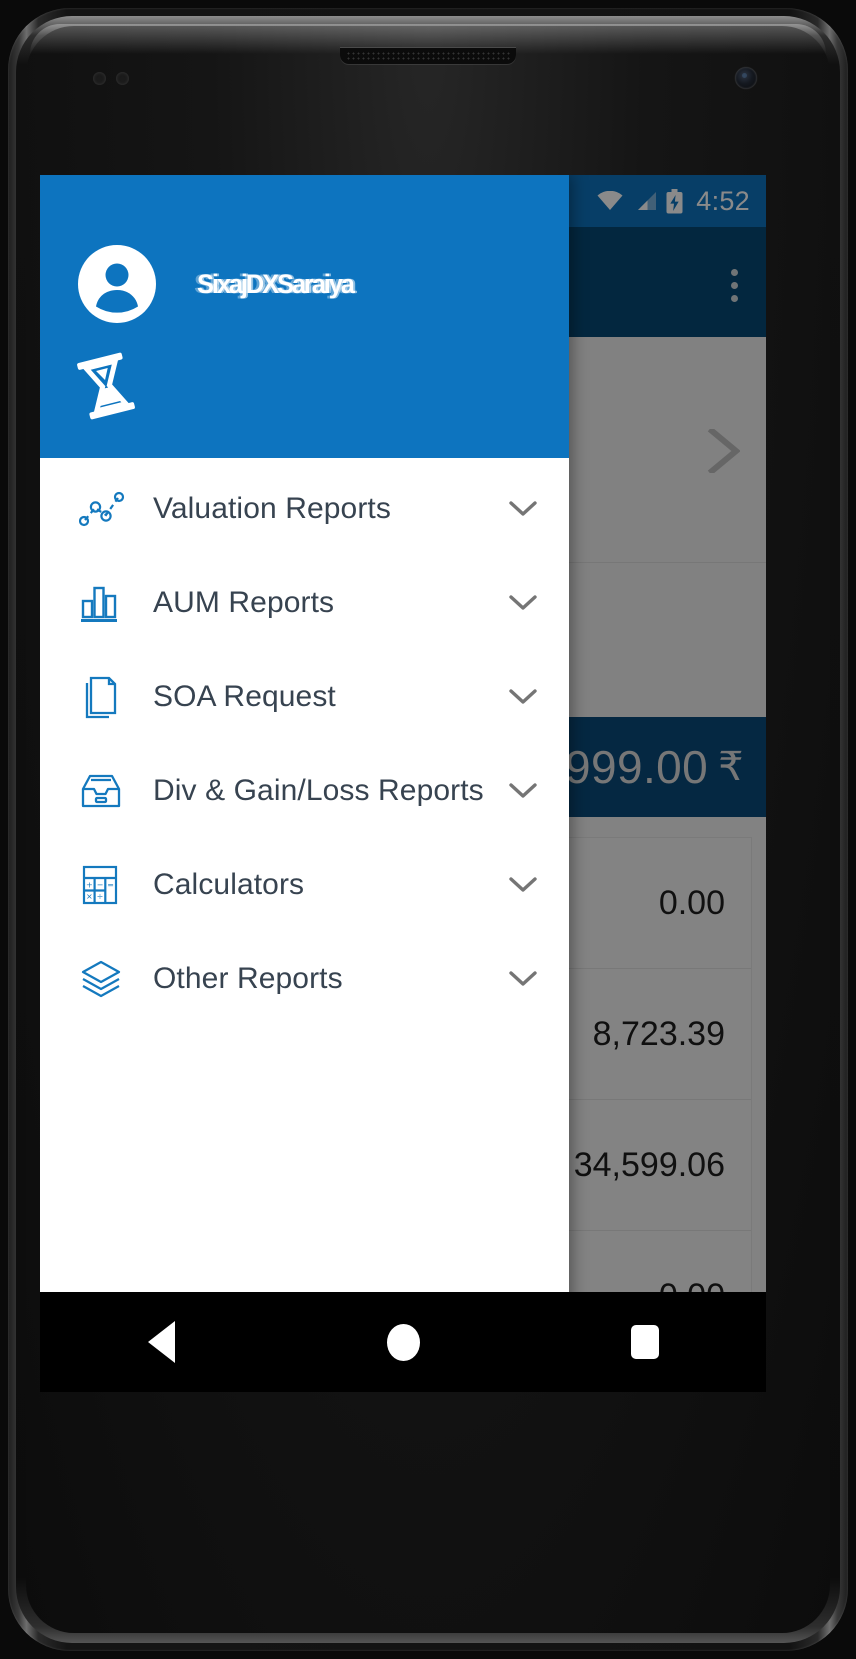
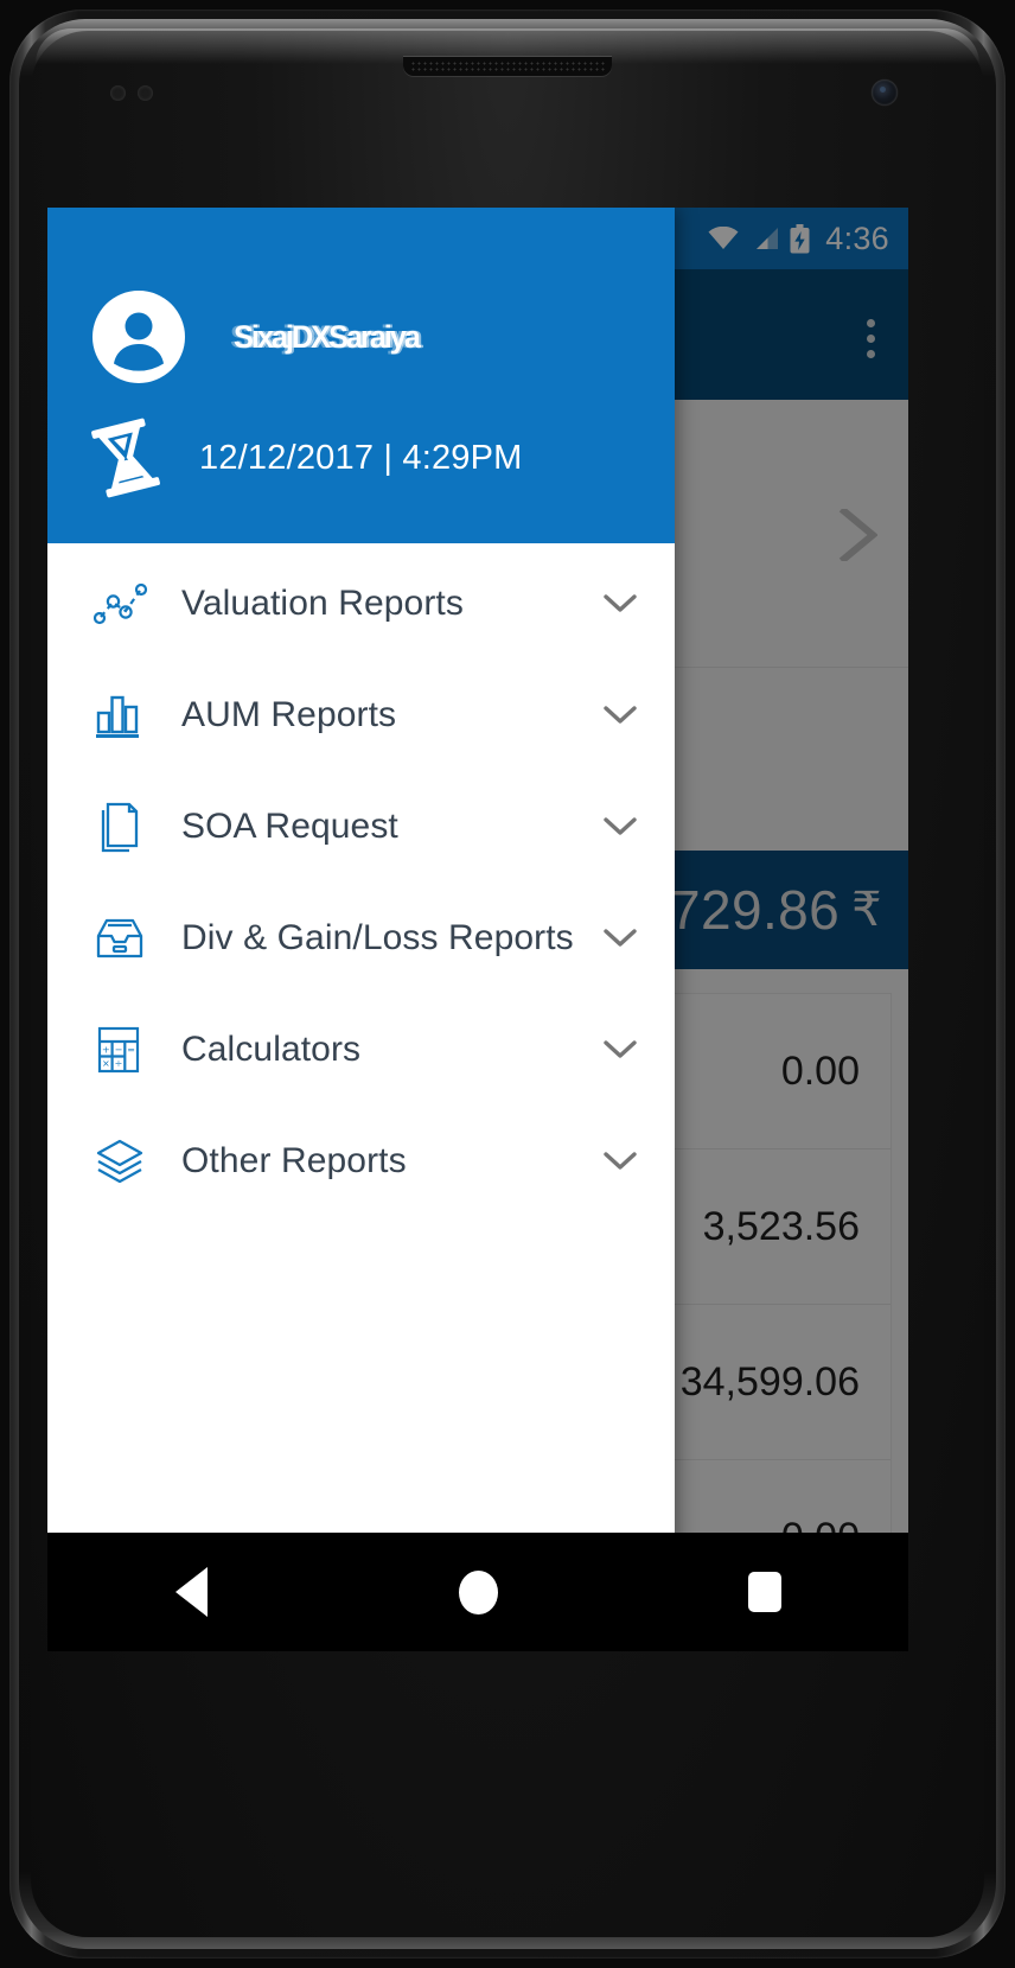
- 4:52
+ 4:36
- 999.00
+ 729.86
  ₹
  0.00
- 8,723.39
+ 3,523.56
  34,599.06
  SixajDXSaraiya
+ 12/12/2017 | 4:29PM
  Valuation Reports
  AUM Reports
  SOA Request
  Div & Gain/Loss Reports
  +
  −
  =
  ×
  ÷
  Calculators
  Other Reports
